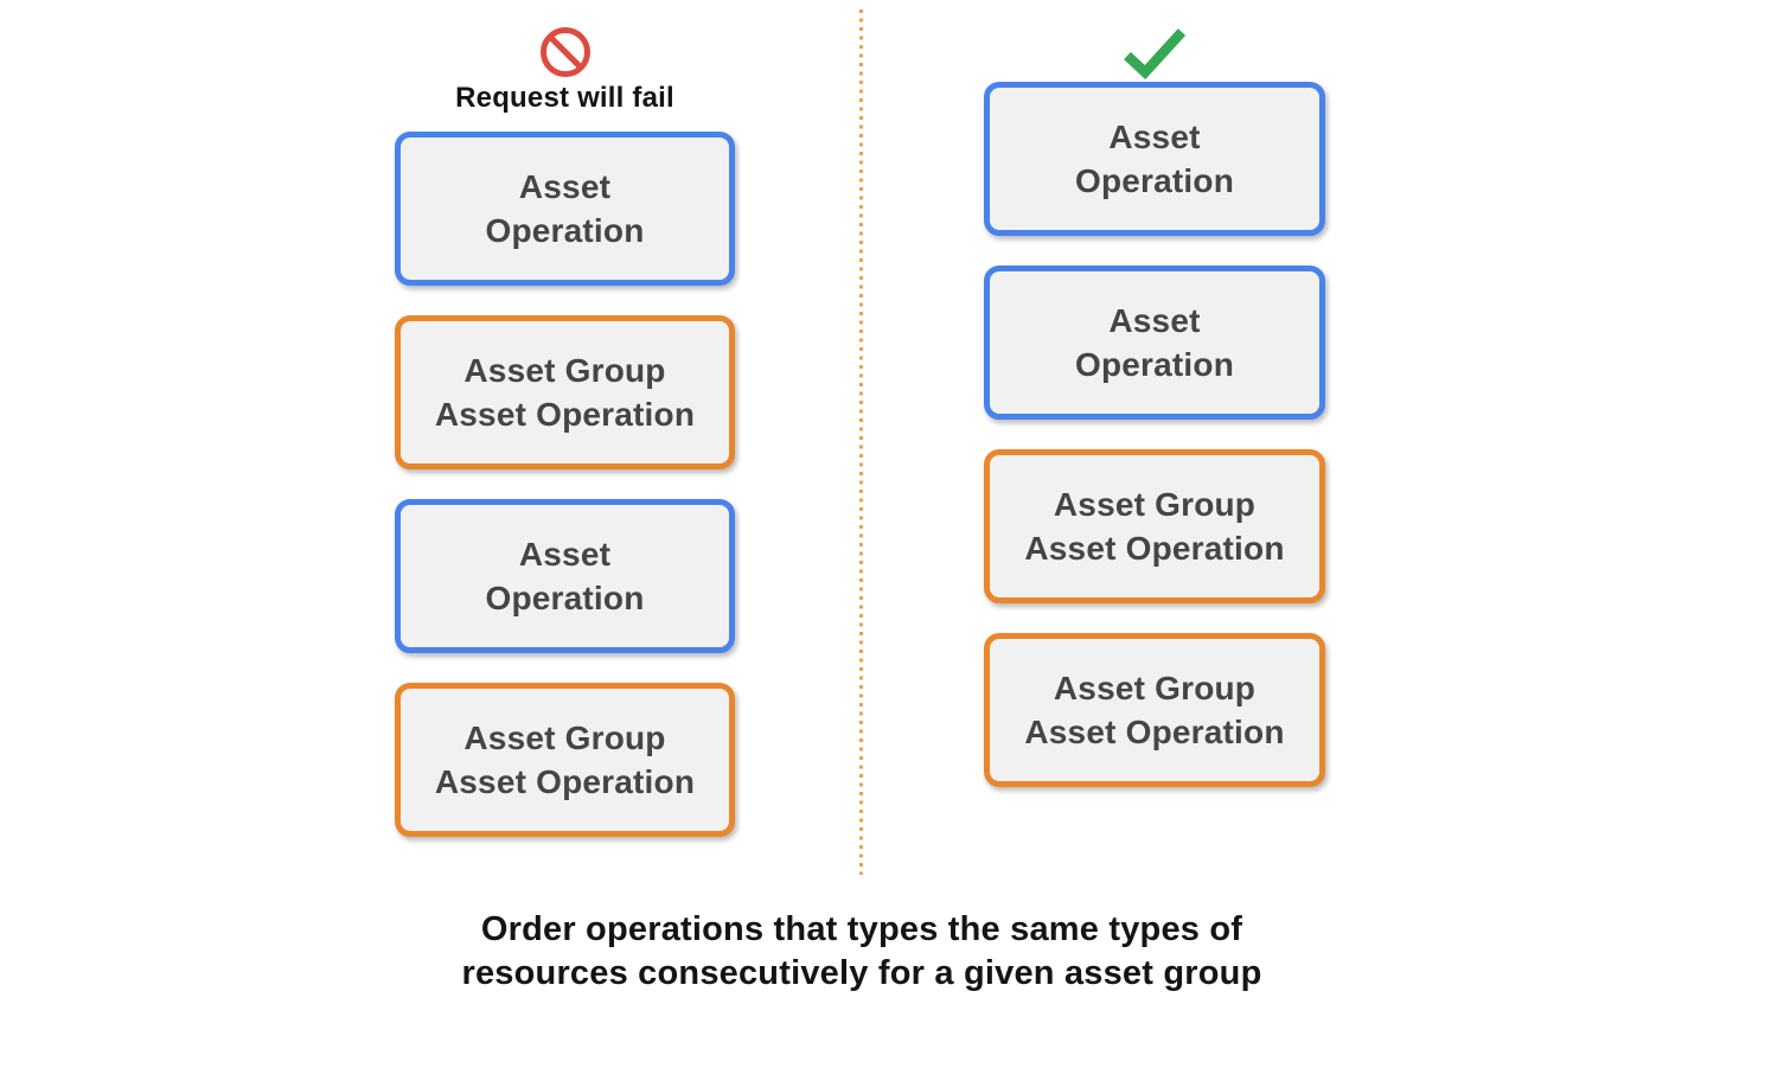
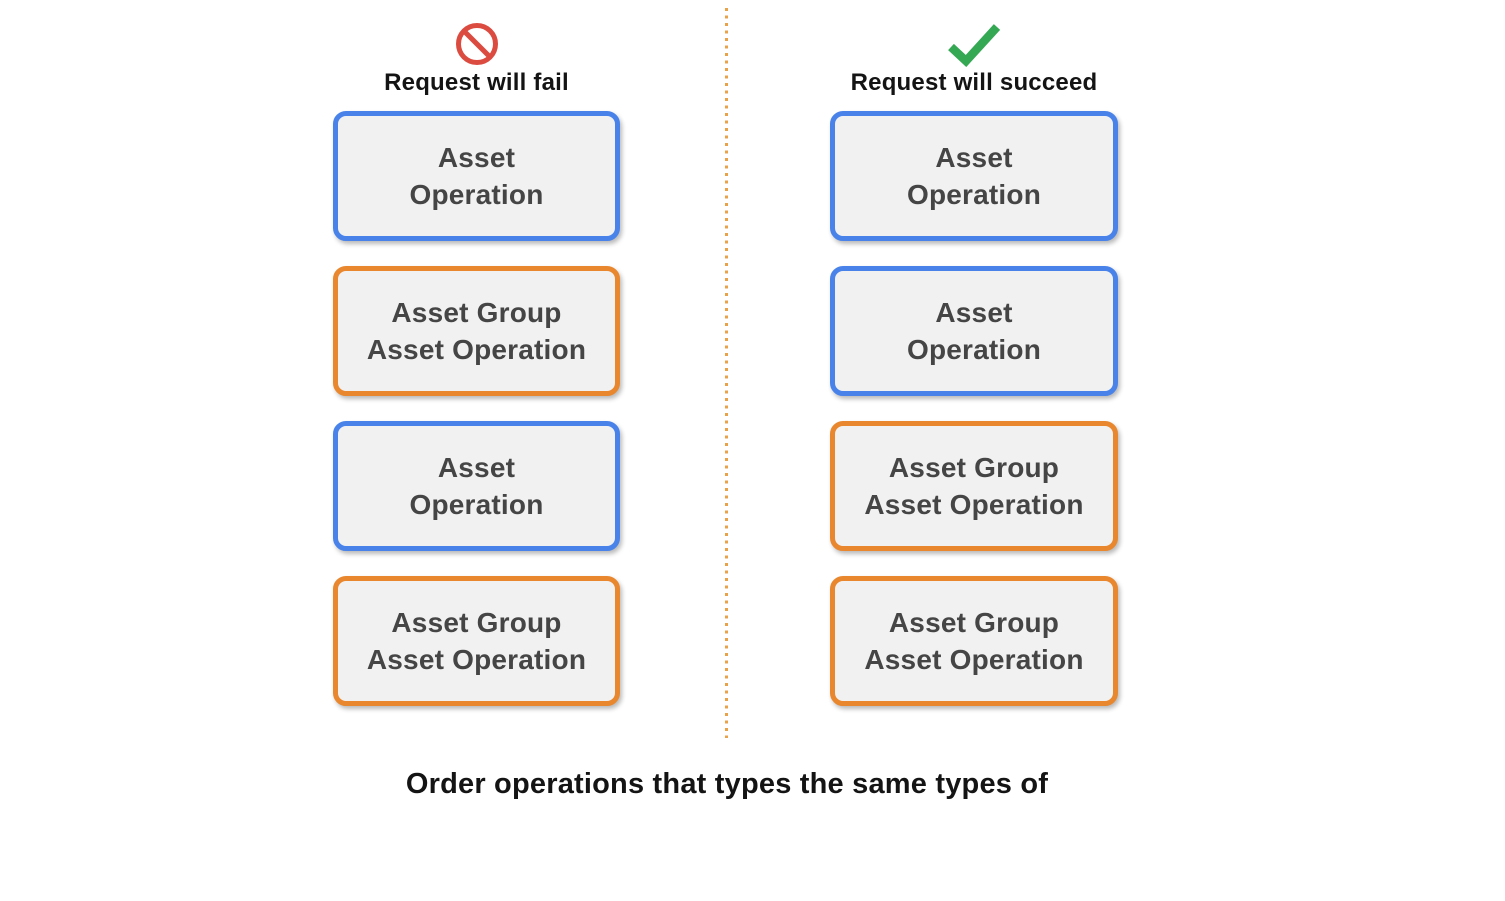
  Request will fail
  Asset
  Operation
  Asset Group
  Asset Operation
  Asset
  Operation
  Asset Group
  Asset Operation
+ Request will succeed
  Asset
  Operation
  Asset
  Operation
  Asset Group
  Asset Operation
  Asset Group
  Asset Operation
  Order operations that types the same types of
- resources consecutively for a given asset group
